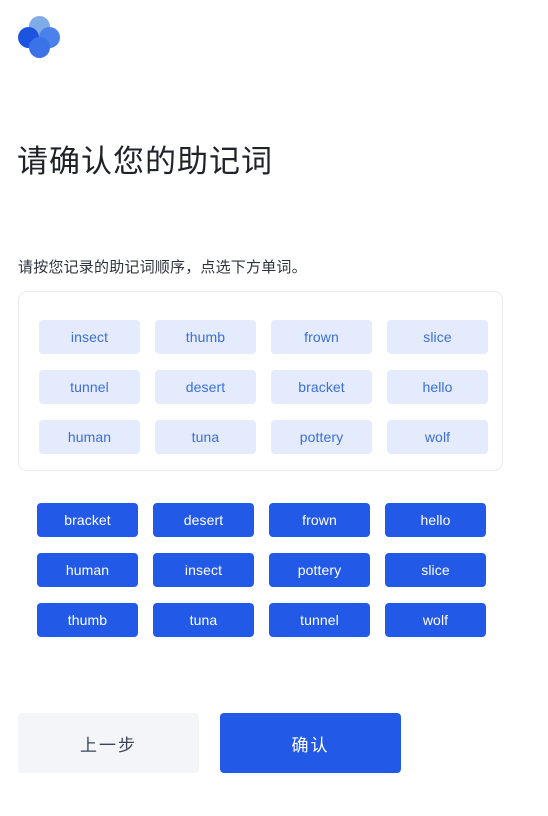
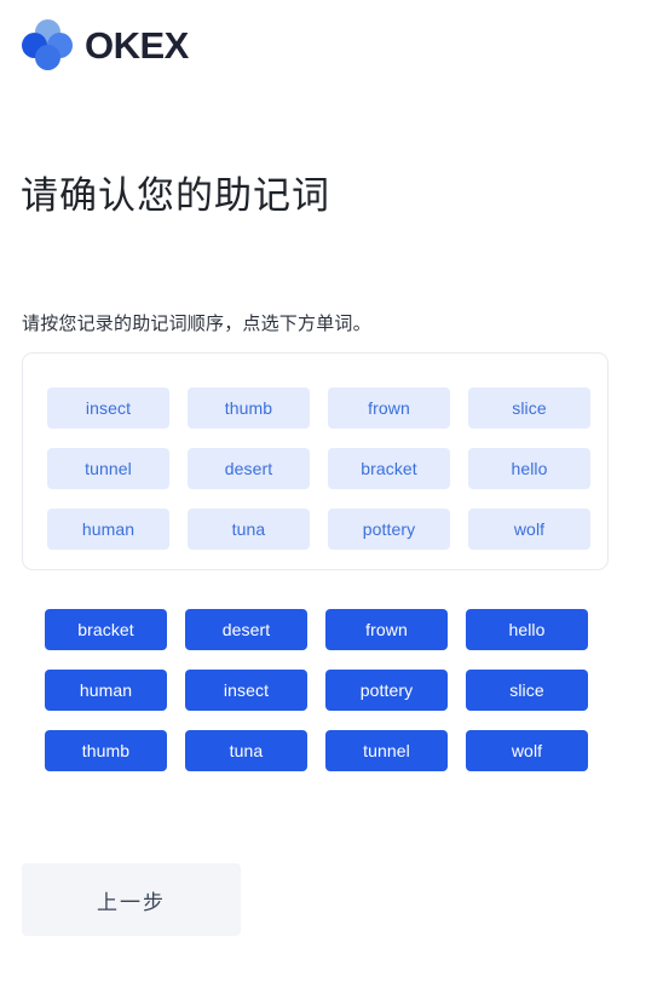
+ OKEX
  请确认您的助记词
  请按您记录的助记词顺序，点选下方单词。
  insect
  thumb
  frown
  slice
  tunnel
  desert
  bracket
  hello
  human
  tuna
  pottery
  wolf
  bracket
  desert
  frown
  hello
  human
  insect
  pottery
  slice
  thumb
  tuna
  tunnel
  wolf
  上一步
- 确认
